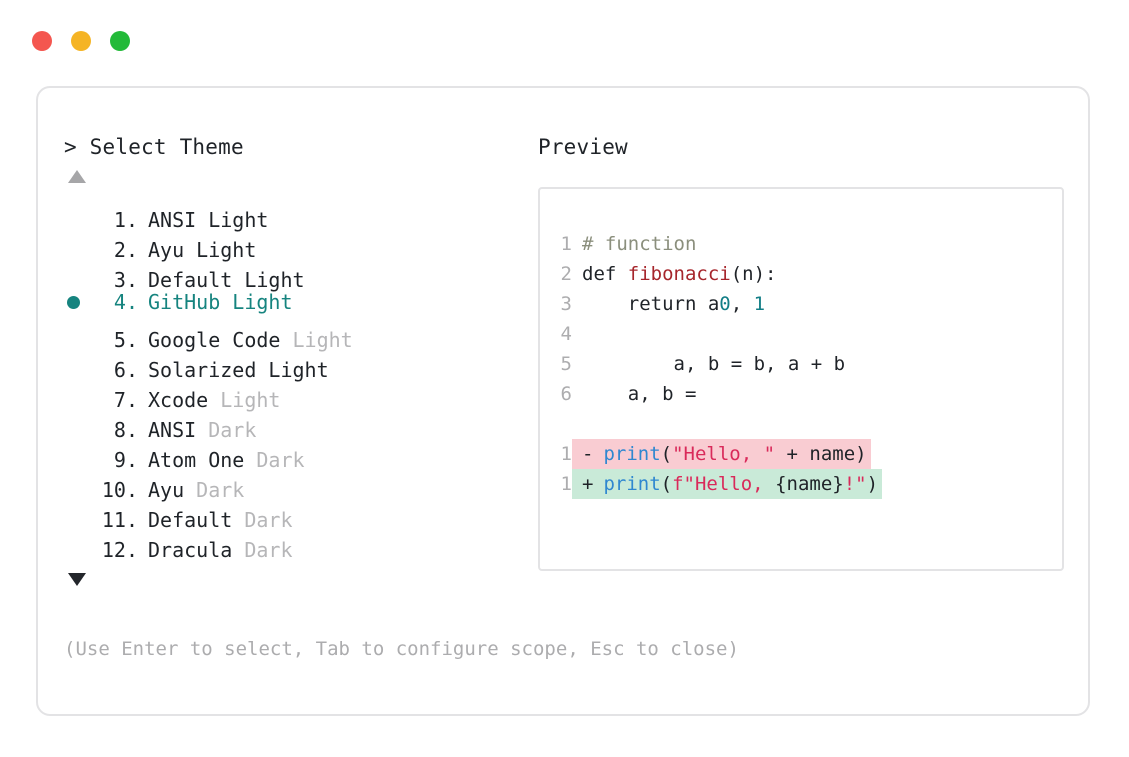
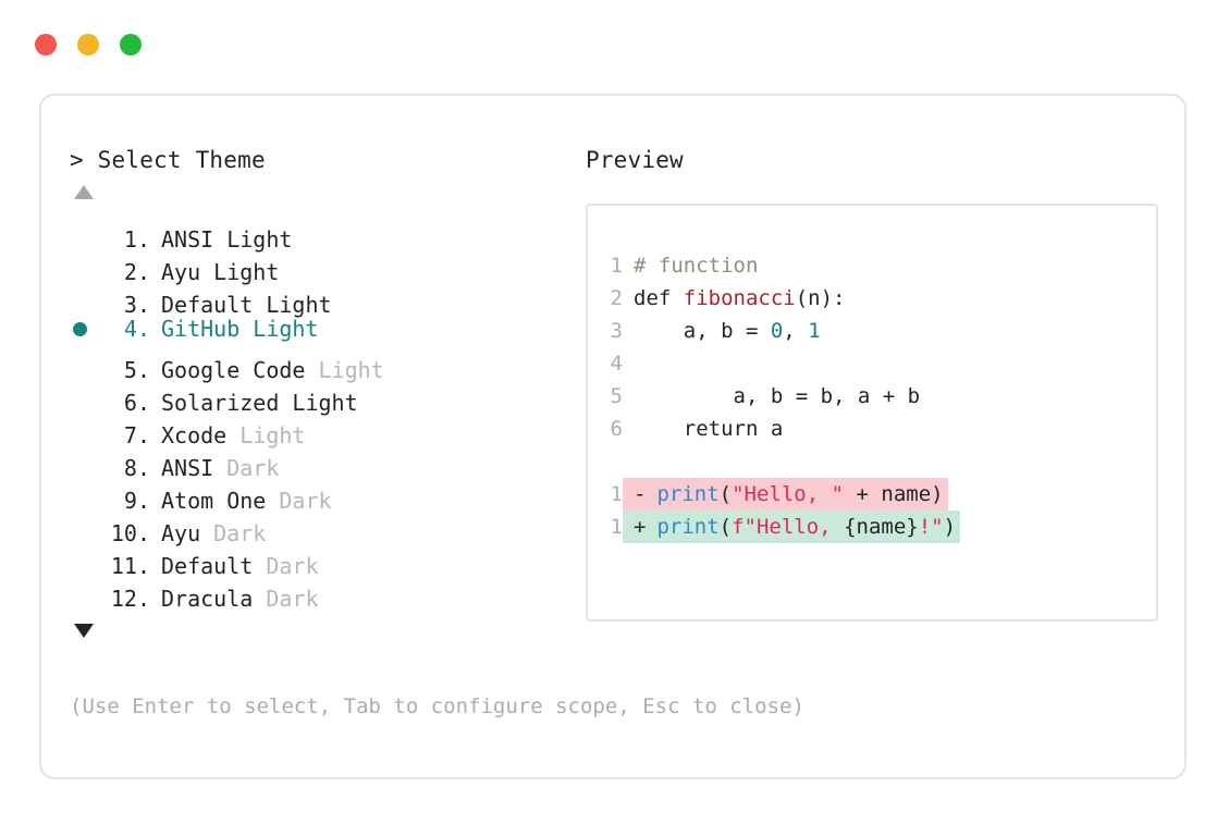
  > Select Theme
  1.
  ANSI
  Light
  2.
  Ayu
  Light
  3.
  Default
  Light
  4.
  GitHub
  Light
  5.
  Google Code
  Light
  6.
  Solarized
  Light
  7.
  Xcode
  Light
  8.
  ANSI
  Dark
  9.
  Atom One
  Dark
  10.
  Ayu
  Dark
  11.
  Default
  Dark
  12.
  Dracula
  Dark
  Preview
  1
  # function
  2
  def fibonacci(n):
  3
- return a0, 1
+ a, b = 0, 1
  4
  5
  a, b = b, a + b
  6
- a, b =
+ return a
  1
  -
  print("Hello, " + name)
  1
  +
  print(f"Hello, {name}!")
  (Use Enter to select, Tab to configure scope, Esc to close)
